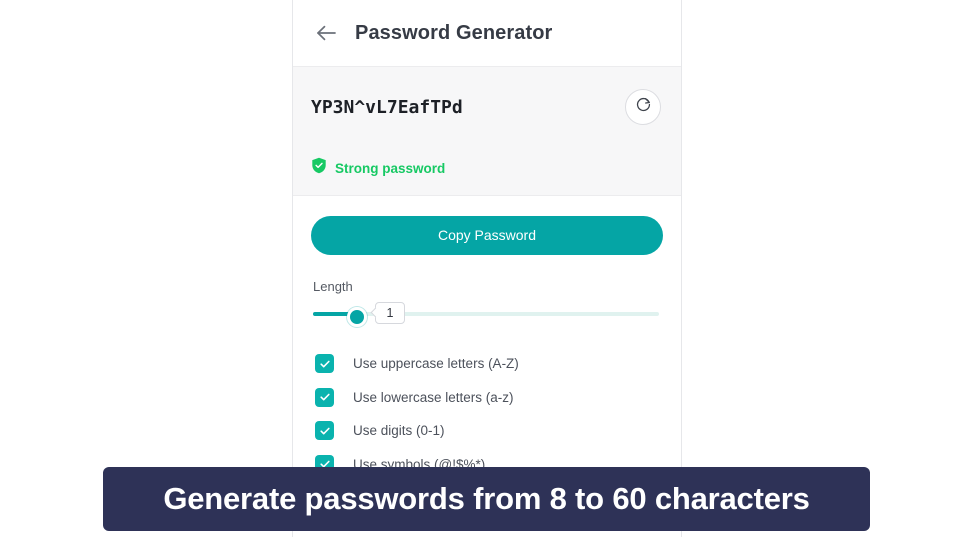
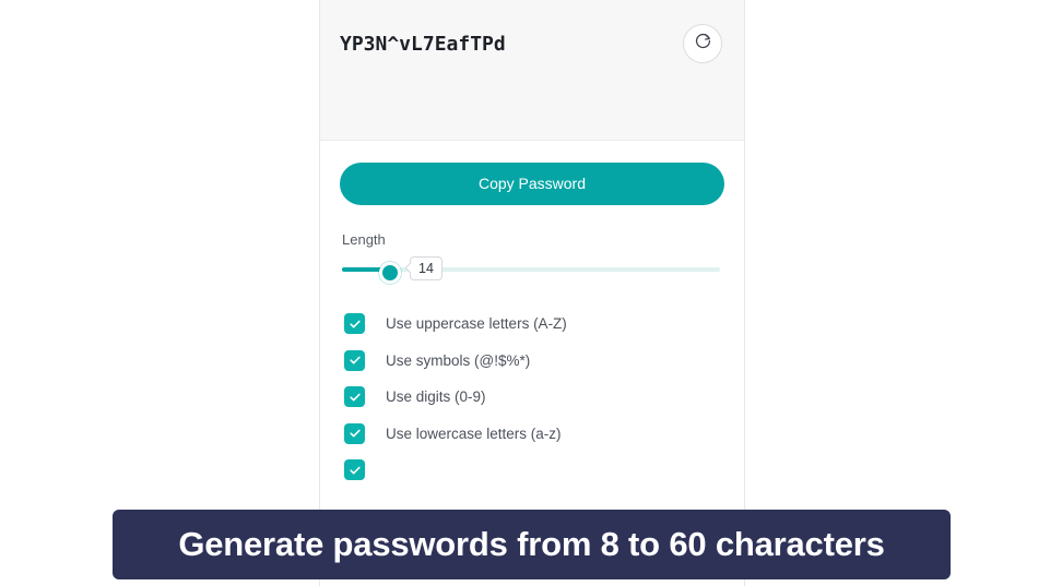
- Password Generator
  YP3N^vL7EafTPd
- Strong password
  Copy Password
  Length
- 1
+ 14
  Use uppercase letters (A-Z)
- Use lowercase letters (a-z)
+ Use symbols (@!$%*)
- Use digits (0-1)
+ Use digits (0-9)
- Use symbols (@!$%*)
+ Use lowercase letters (a-z)
  Generate passwords from 8 to 60 characters
